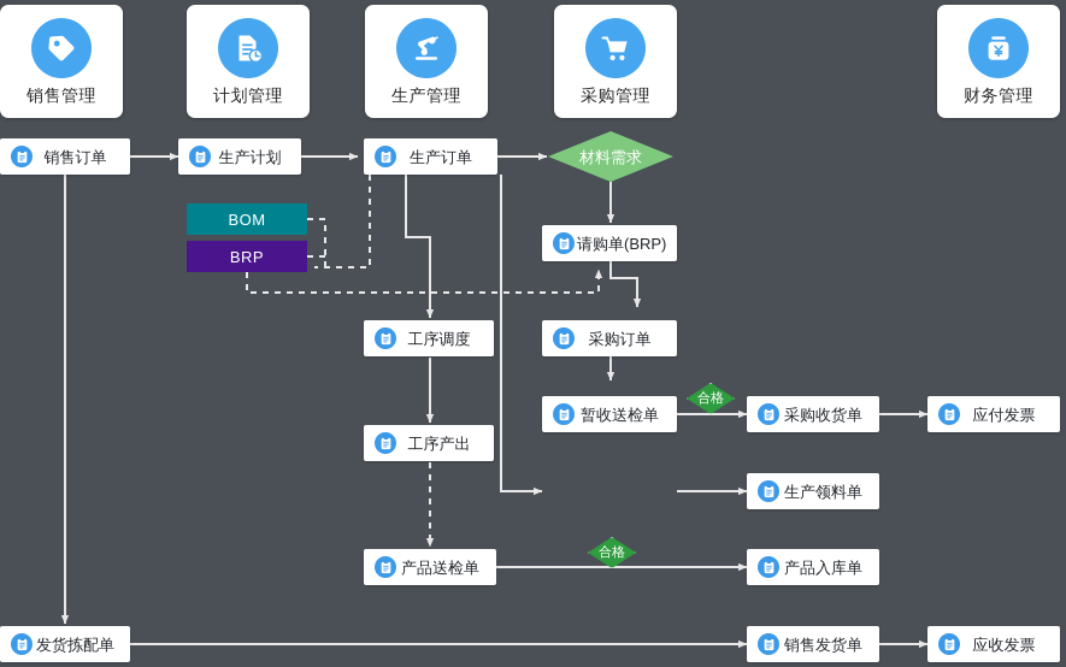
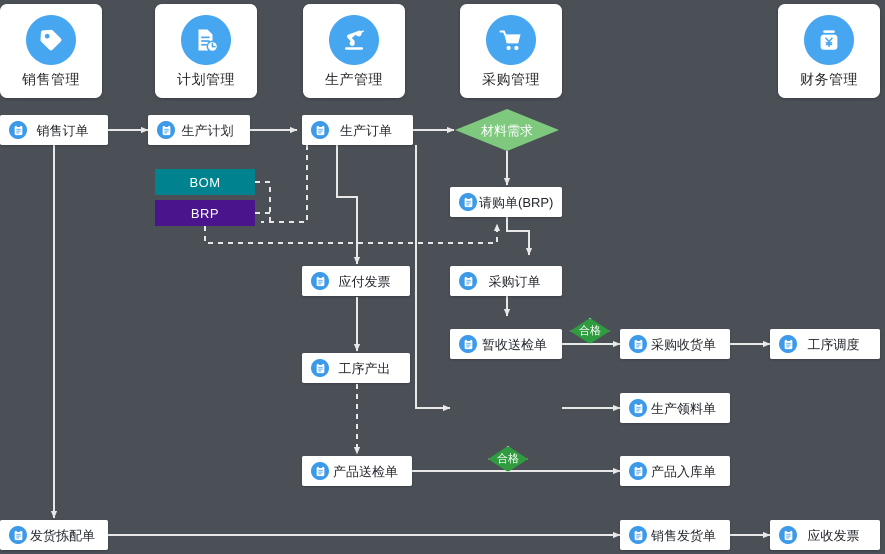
  销售管理
  计划管理
  生产管理
  采购管理
  财务管理
  销售订单
  生产计划
  生产订单
  材料需求
  BOM
  BRP
  请购单(BRP)
- 工序调度
+ 应付发票
  采购订单
  暂收送检单
  合格
  采购收货单
- 应付发票
+ 工序调度
  工序产出
  生产领料单
  产品送检单
  合格
  产品入库单
  发货拣配单
  销售发货单
  应收发票
